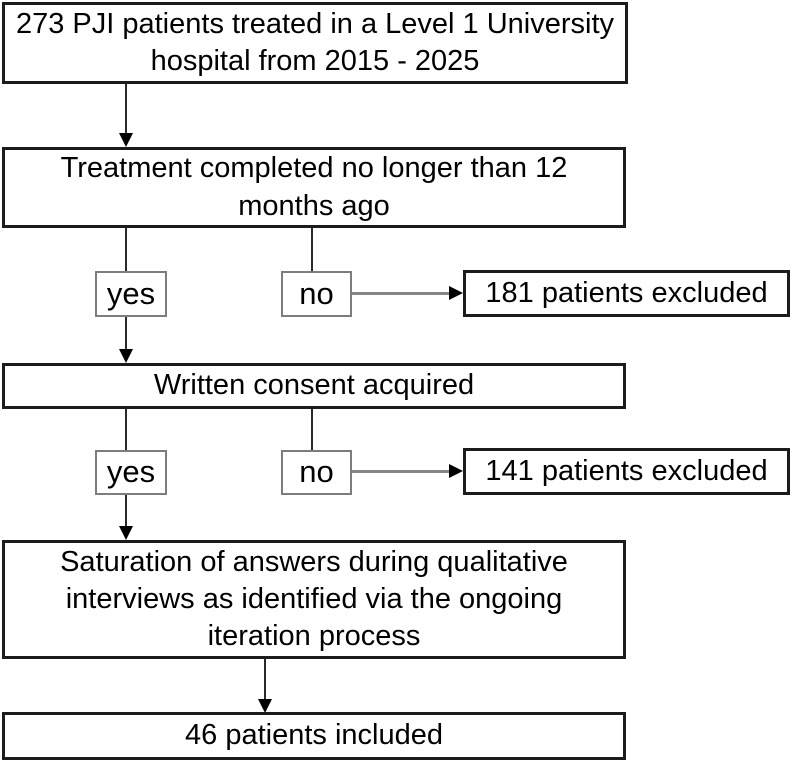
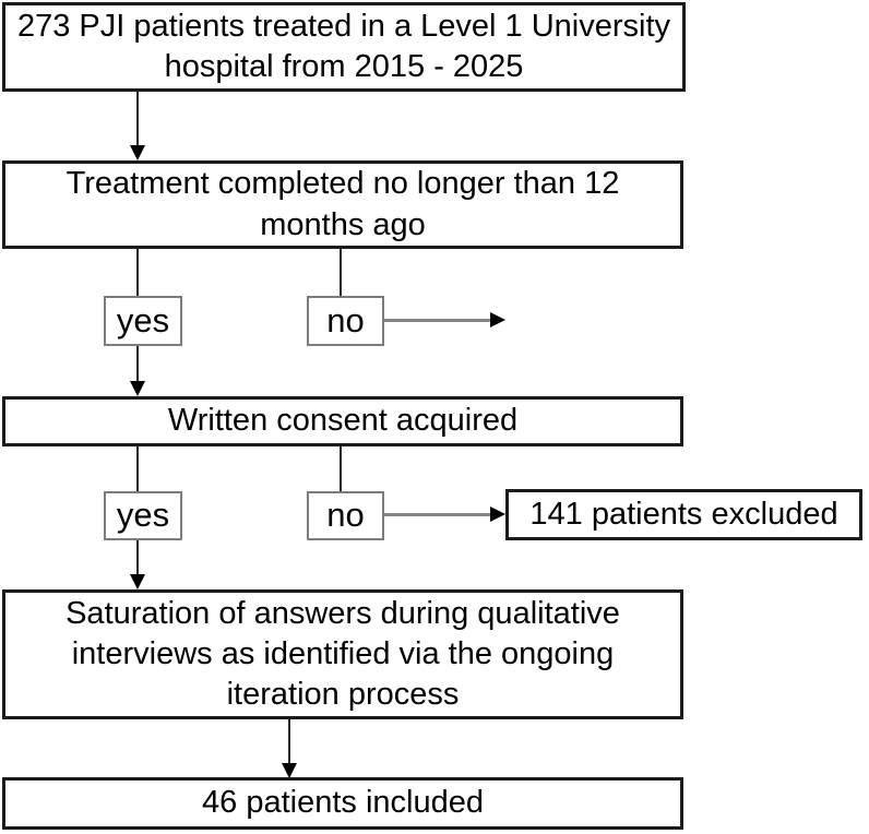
  273 PJI patients treated in a Level 1 University
  hospital from 2015 - 2025
  Treatment completed no longer than 12
  months ago
  yes
  no
- 181 patients excluded
  Written consent acquired
  yes
  no
  141 patients excluded
  Saturation of answers during qualitative
  interviews as identified via the ongoing
  iteration process
  46 patients included
